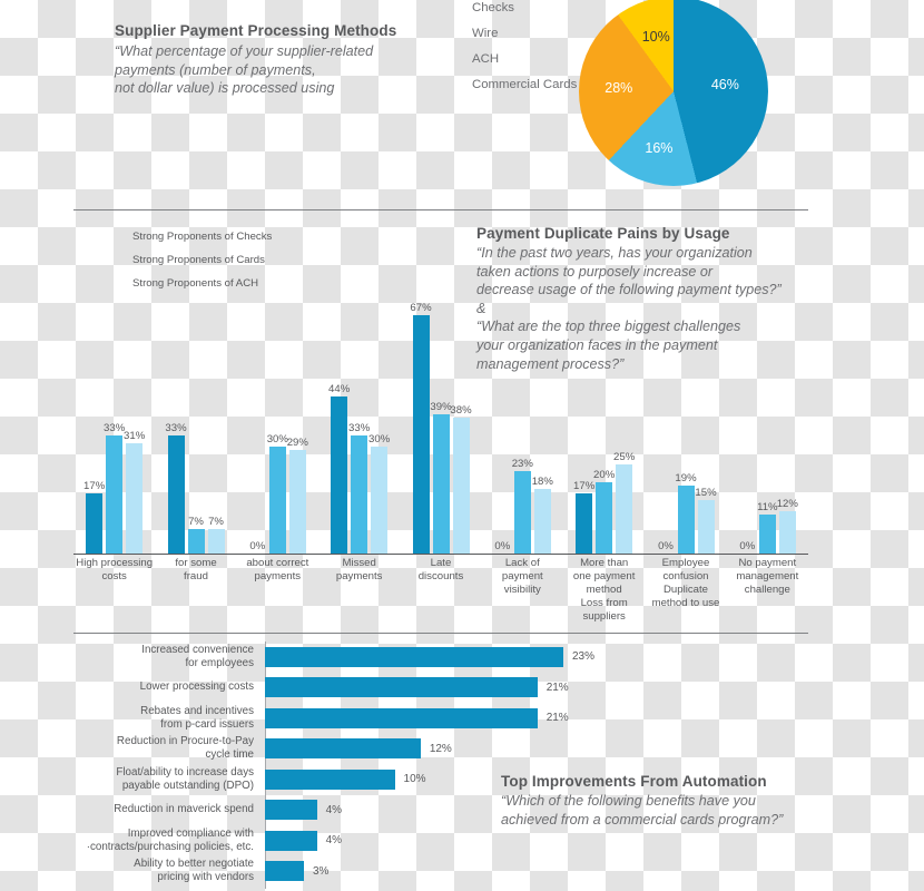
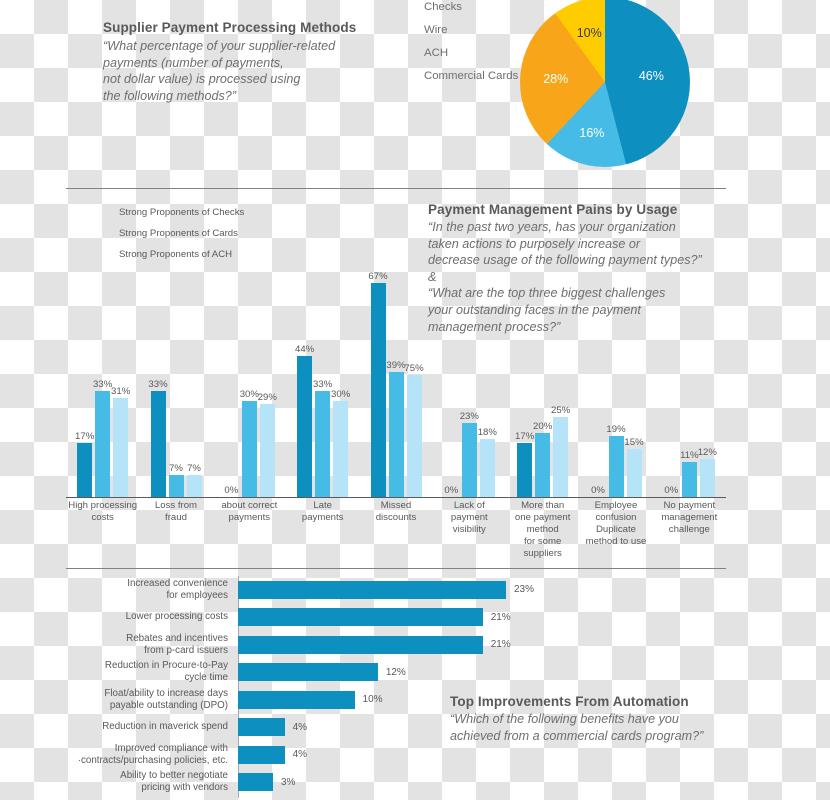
  Supplier Payment Processing Methods
  “What percentage of your supplier-related
  payments (number of payments,
  not dollar value) is processed using
+ the following methods?”
  Checks
  Wire
  ACH
  Commercial Cards
  46%
  16%
  28%
  10%
  Strong Proponents of Checks
  Strong Proponents of Cards
  Strong Proponents of ACH
- Payment Duplicate Pains by Usage
+ Payment Management Pains by Usage
  “In the past two years, has your organization
  taken actions to purposely increase or
  decrease usage of the following payment types?”
  &
  “What are the top three biggest challenges
- your organization faces in the payment
+ your outstanding faces in the payment
  management process?”
  17%
  33%
  31%
  33%
  7%
  7%
  0%
  30%
  29%
  44%
  33%
  30%
  67%
  39%
- 38%
+ 75%
  0%
  23%
  18%
  17%
  20%
  25%
  0%
  19%
  15%
  0%
  11%
  12%
  High processing
  costs
- for some
+ Loss from
  fraud
  about correct
  payments
- Missed
+ Late
  payments
- Late
+ Missed
  discounts
  Lack of
  payment
  visibility
  More than
  one payment
  method
- Loss from
+ for some
  suppliers
  Employee
  confusion
  Duplicate
  method to use
  No payment
  management
  challenge
  Increased convenience
  for employees
  23%
  Lower processing costs
  21%
  Rebates and incentives
  from p-card issuers
  21%
  Reduction in Procure-to-Pay
  cycle time
  12%
  Float/ability to increase days
  payable outstanding (DPO)
  10%
  Reduction in maverick spend
  4%
  Improved compliance with
  ·contracts/purchasing policies, etc.
  4%
  Ability to better negotiate
  pricing with vendors
  3%
  Top Improvements From Automation
  “Which of the following benefits have you
  achieved from a commercial cards program?”
